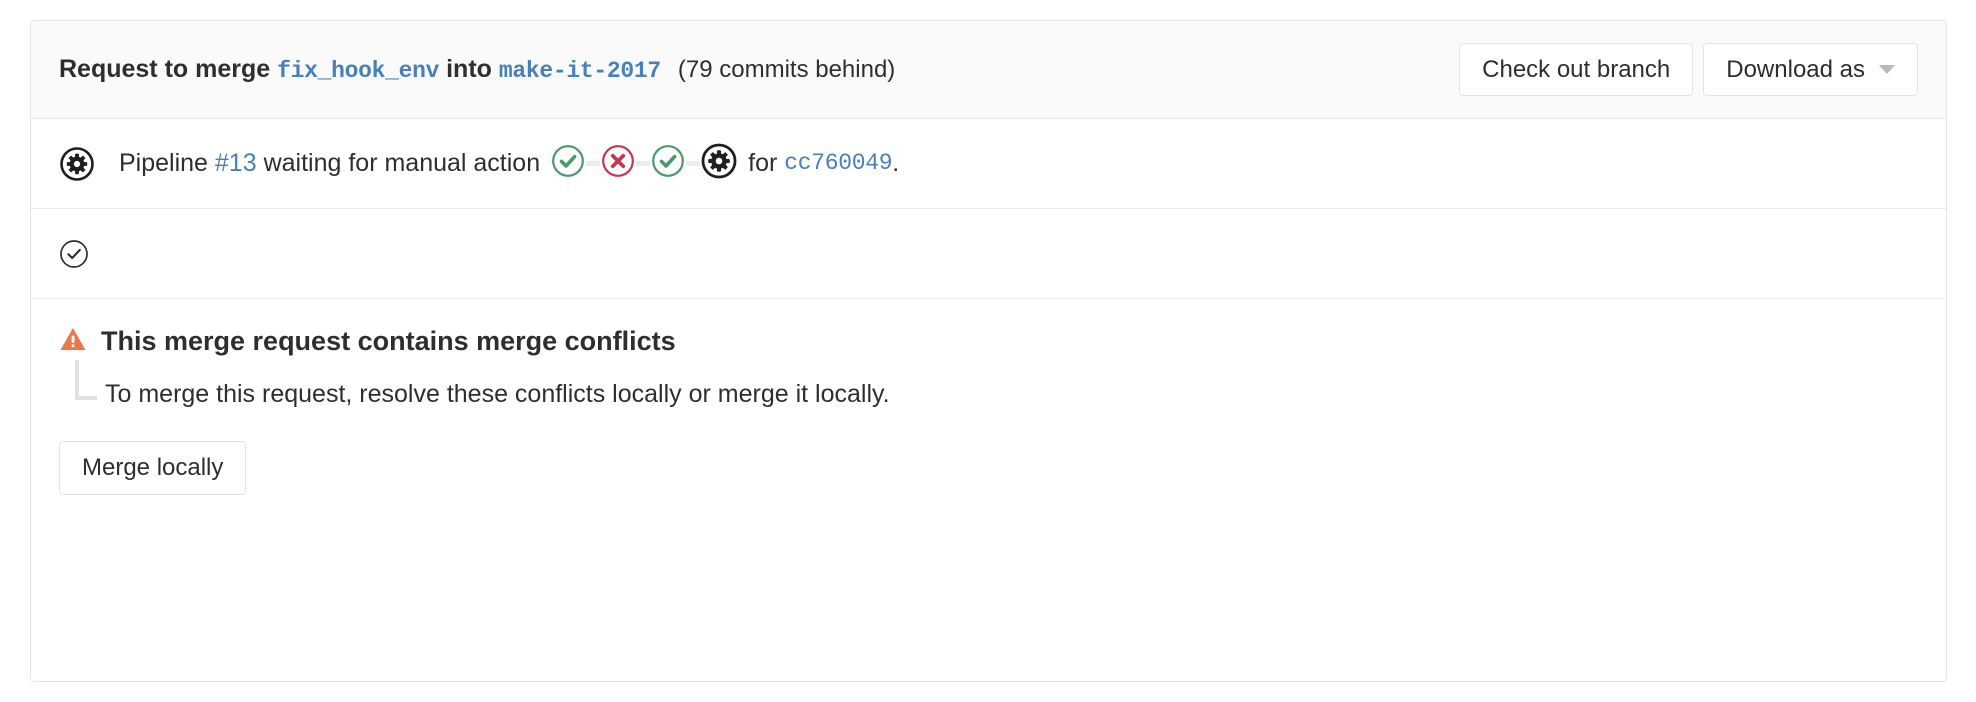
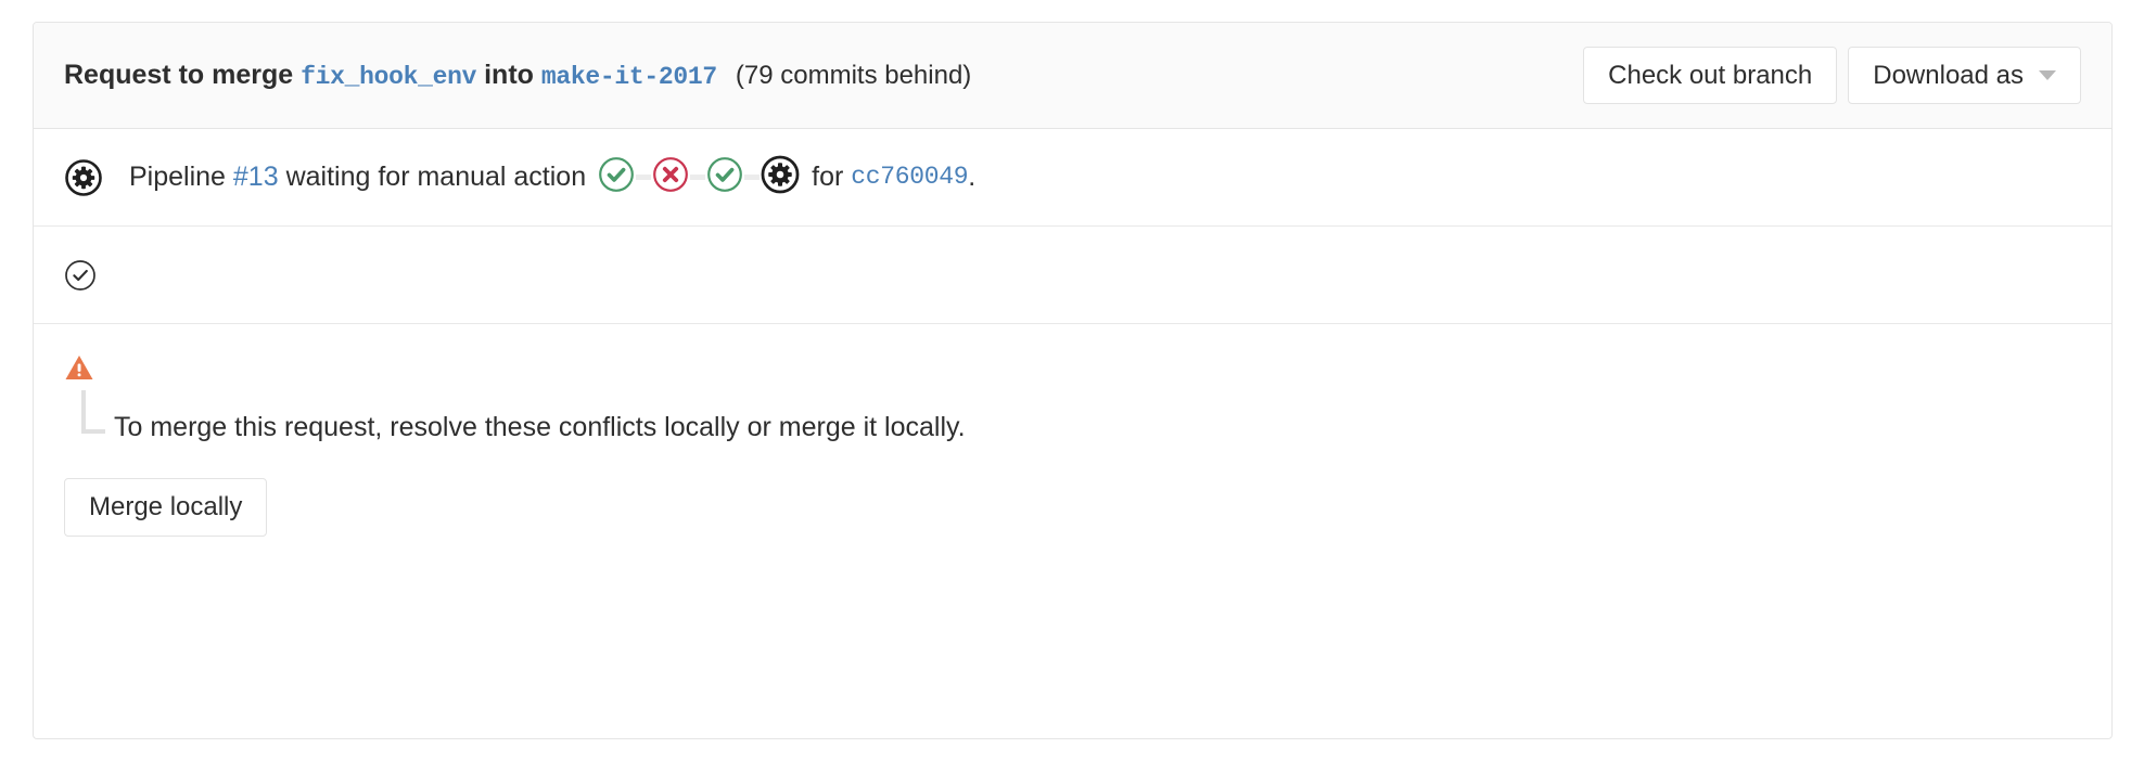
  Request to merge fix_hook_env into make-it-2017 (79 commits behind)
  Check out branch
  Download as
  Pipeline
  #13
  waiting for manual action
  for
  cc760049
  .
- This merge request contains merge conflicts
  To merge this request, resolve these conflicts locally or merge it locally.
  Merge locally
